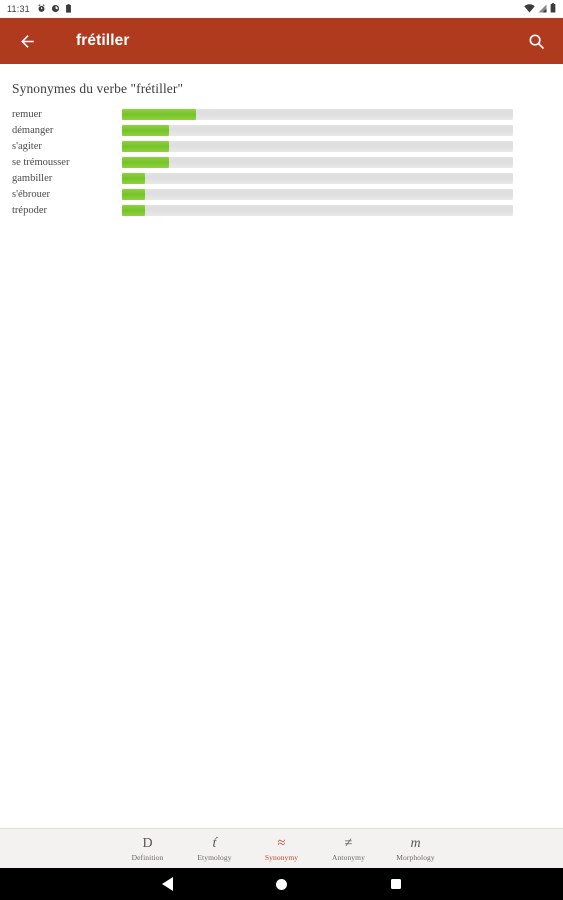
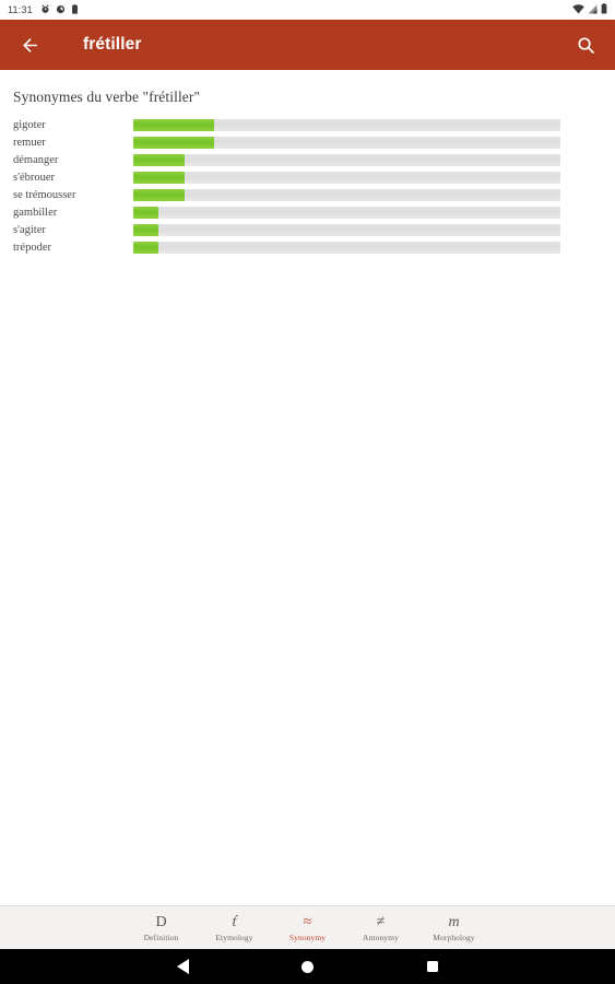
  11:31
  frétiller
  Synonymes du verbe "frétiller"
+ gigoter
  remuer
  démanger
- s'agiter
+ s'ébrouer
  se trémousser
  gambiller
- s'ébrouer
+ s'agiter
  trépoder
  D
  Definition
  t́
  Etymology
  ≈
  Synonymy
  ≠
  Antonymy
  m
  Morphology
